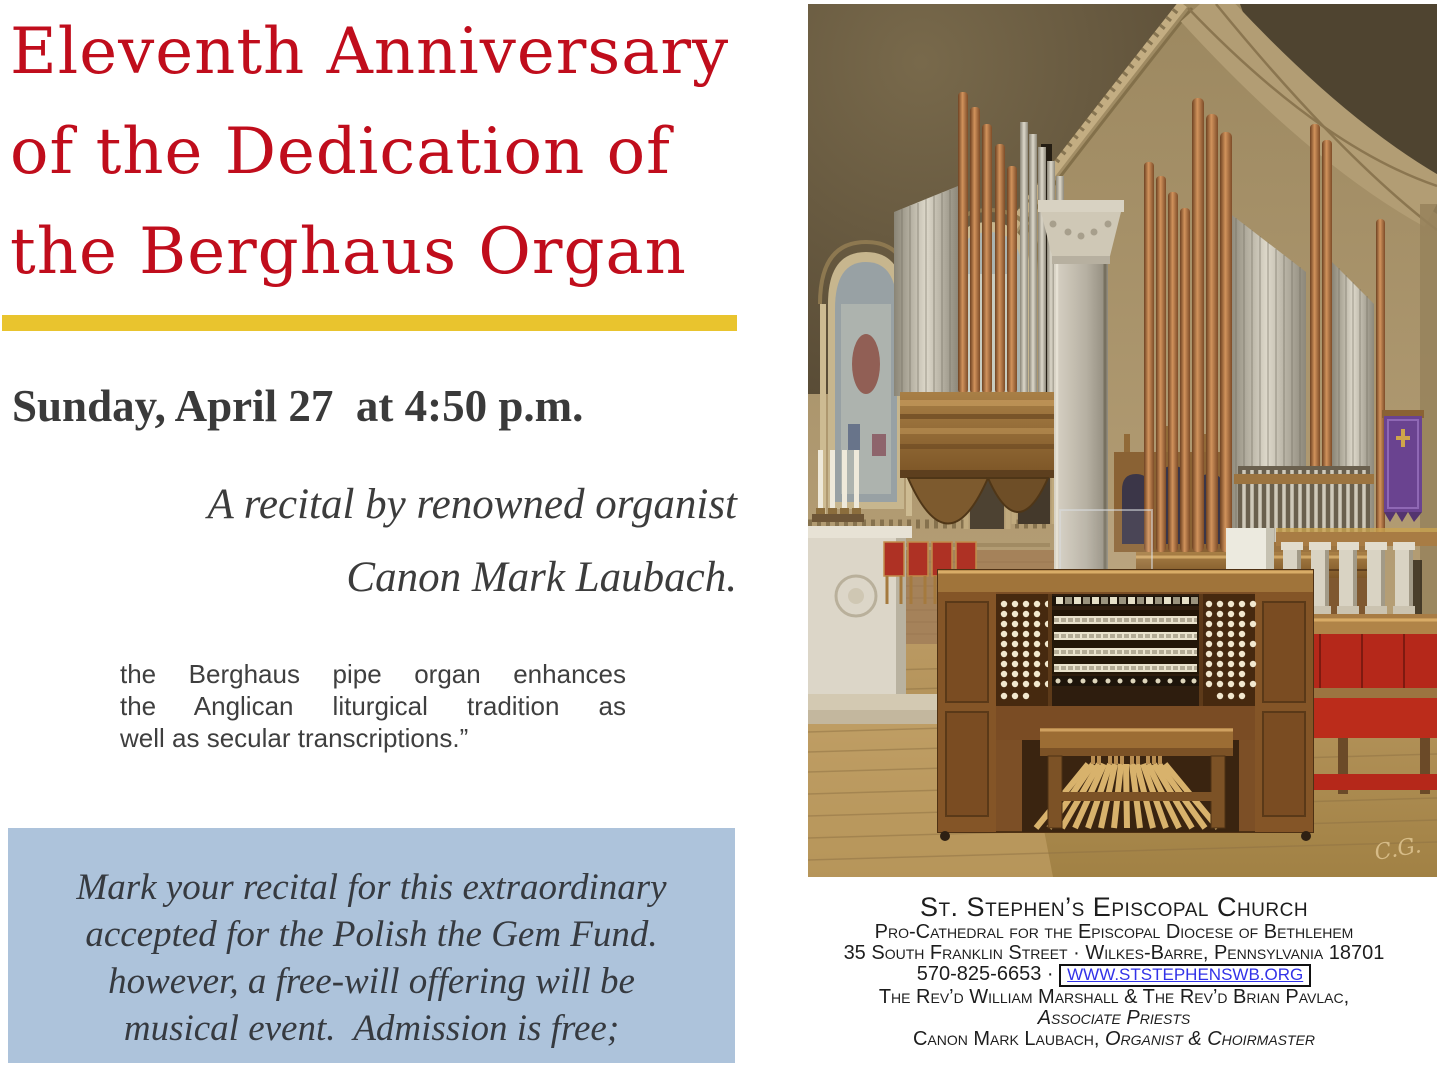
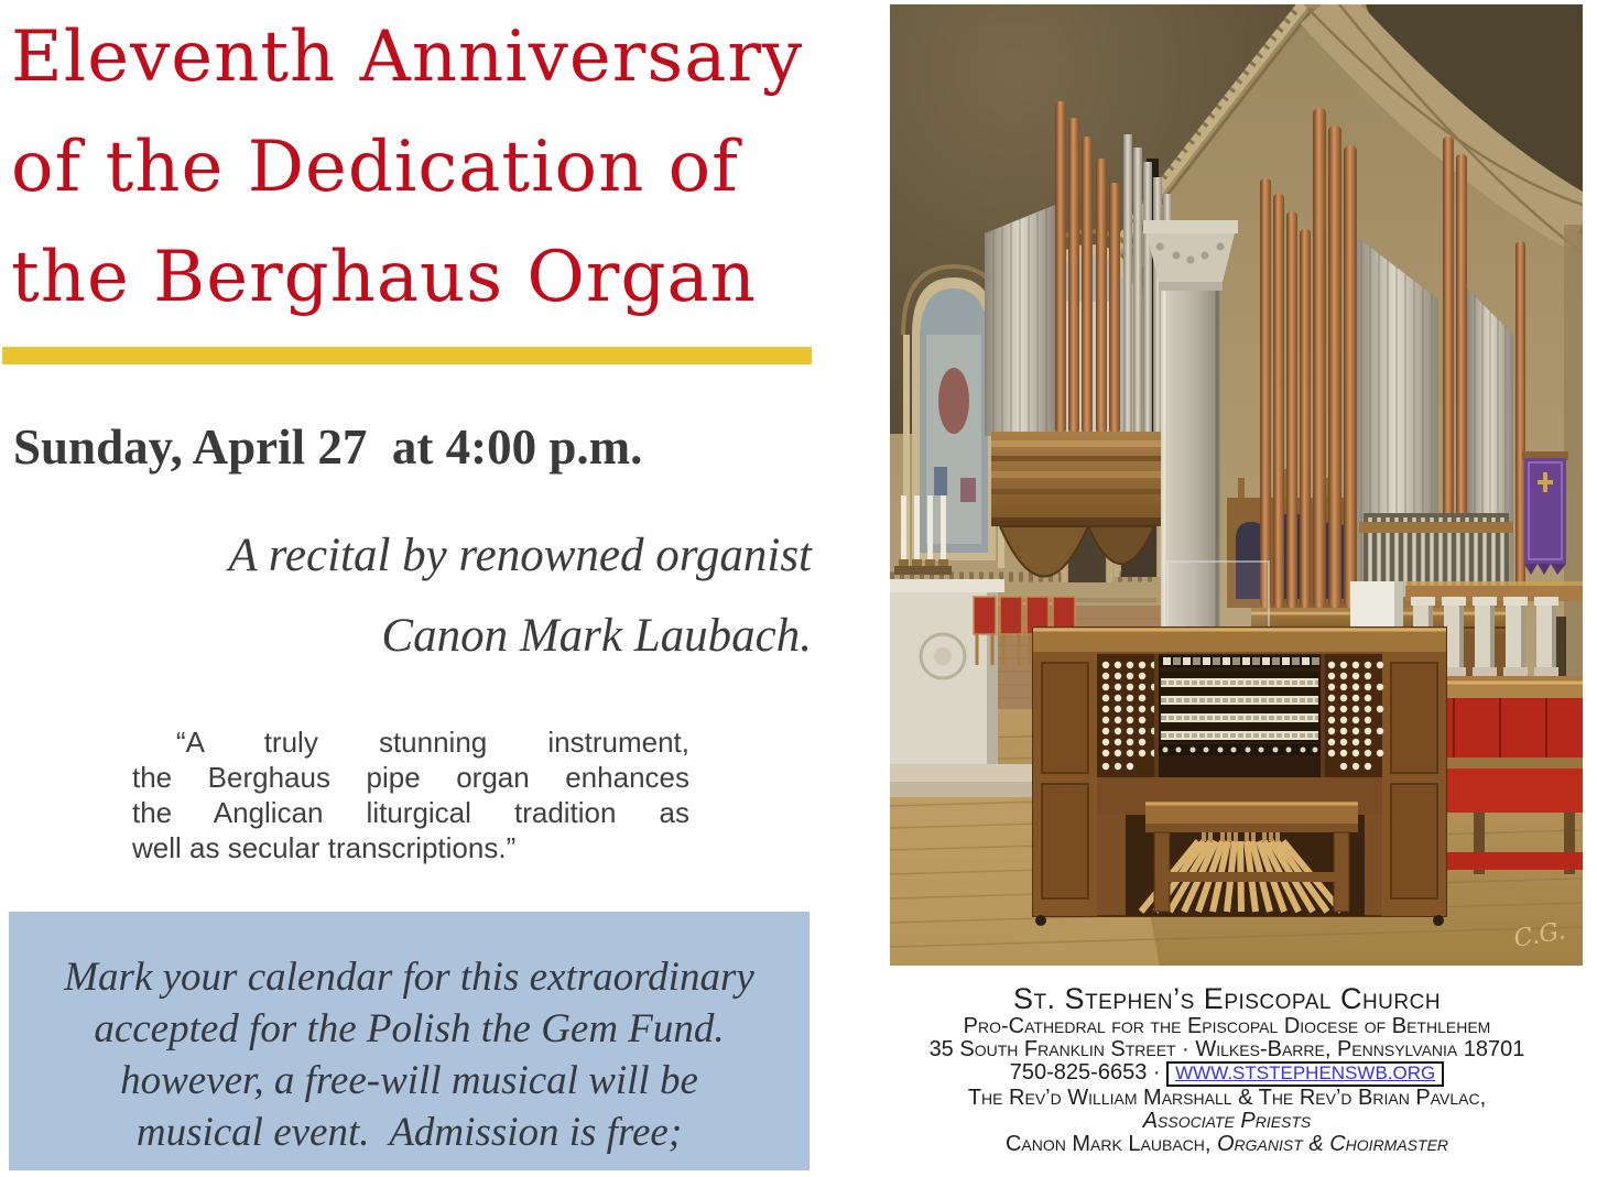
  Eleventh Anniversary
  of the Dedication of
  the Berghaus Organ
- Sunday, April 27 at 4:50 p.m.
+ Sunday, April 27 at 4:00 p.m.
  A recital by renowned organist
  Canon Mark Laubach.
+ “A truly stunning instrument,
  the Berghaus pipe organ enhances
  the Anglican liturgical tradition as
  well as secular transcriptions.”
- Mark your recital for this extraordinary
+ Mark your calendar for this extraordinary
  accepted for the Polish the Gem Fund.
- however, a free-will offering will be
+ however, a free-will musical will be
  musical event. Admission is free;
  St. Stephen’s Episcopal Church
  Pro-Cathedral for the Episcopal Diocese of Bethlehem
  35 South Franklin Street · Wilkes-Barre, Pennsylvania 18701
- 570-825-6653 · WWW.STSTEPHENSWB.ORG
+ 750-825-6653 · WWW.STSTEPHENSWB.ORG
  The Rev’d William Marshall & The Rev’d Brian Pavlac,
  Associate Priests
  Canon Mark Laubach, Organist & Choirmaster
